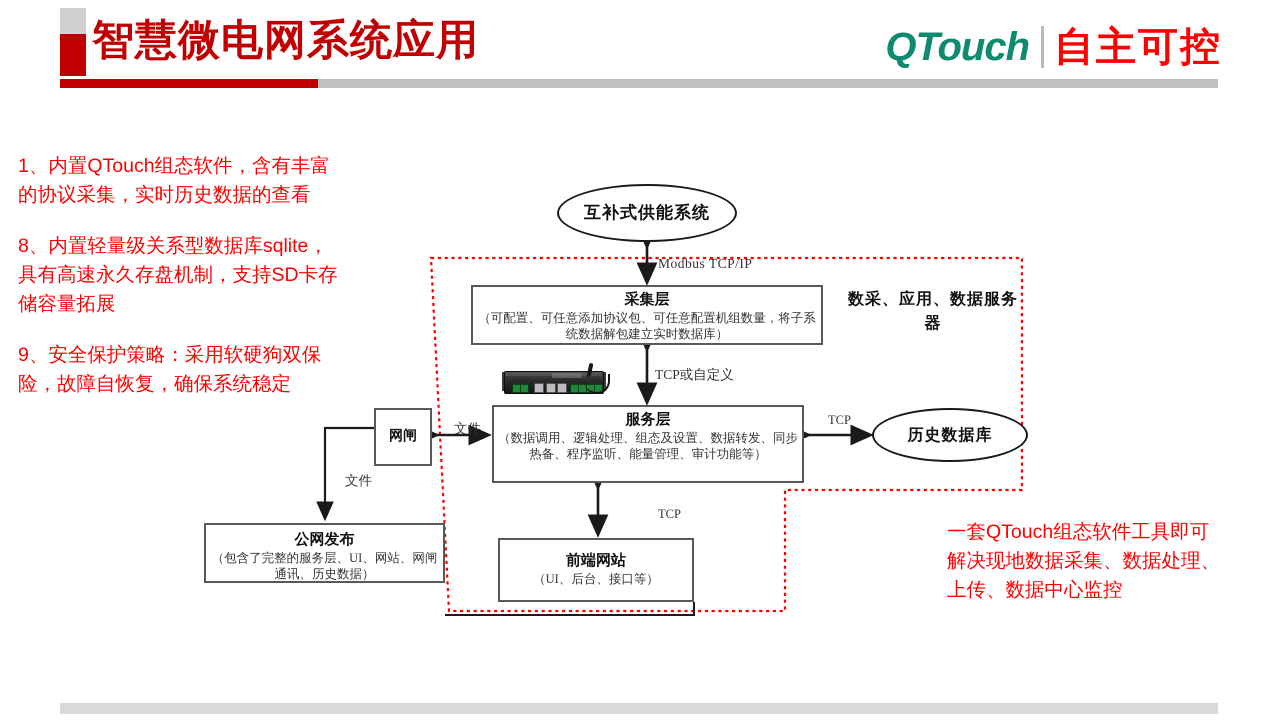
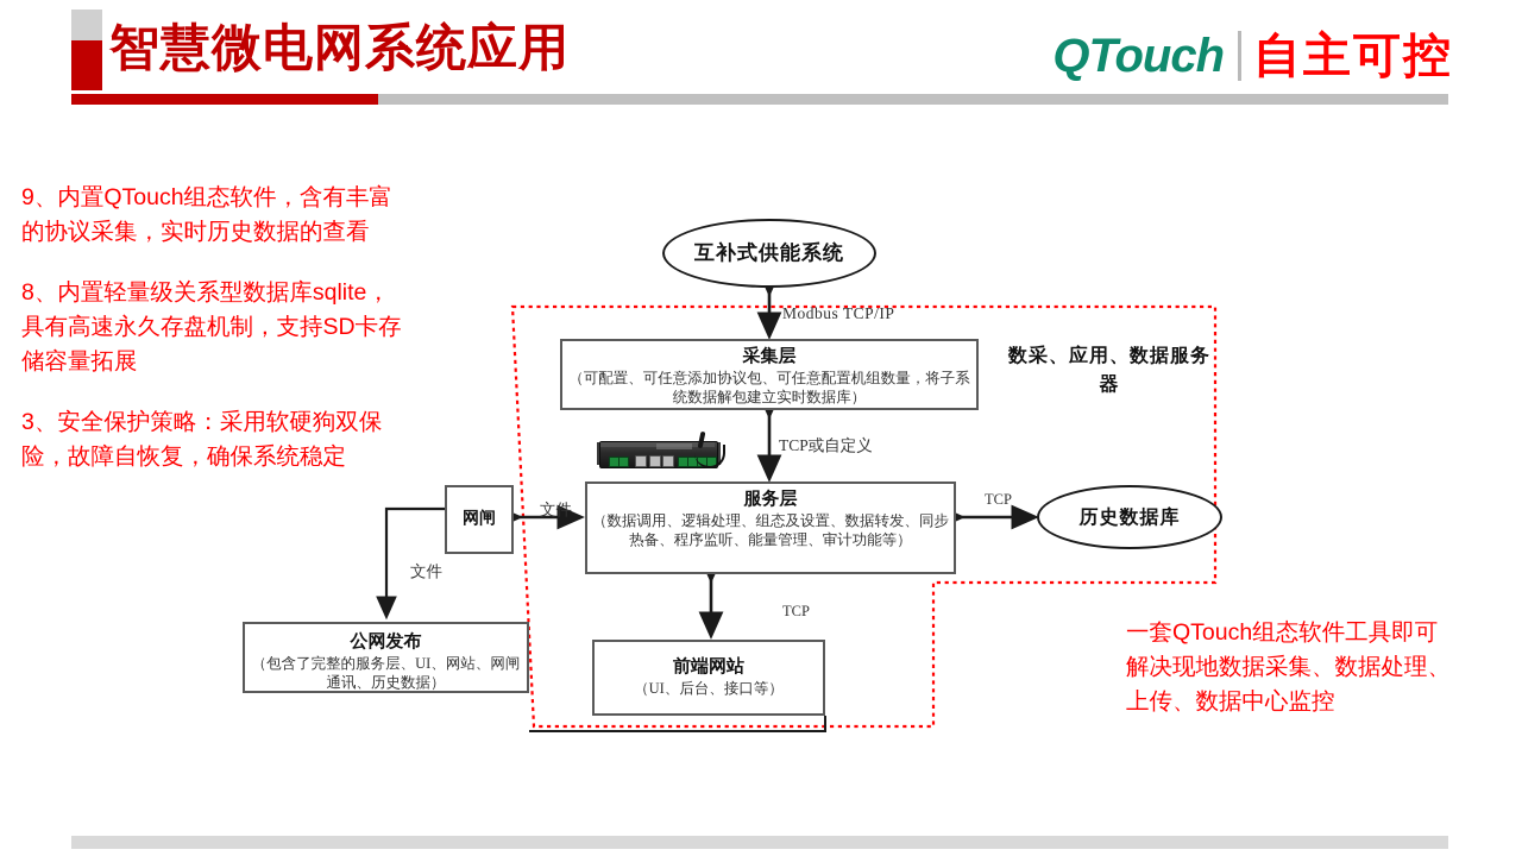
  智慧微电网系统应用
  QTouch
  自主可控
- 1、内置QTouch组态软件，含有丰富的协议采集，实时历史数据的查看
+ 9、内置QTouch组态软件，含有丰富的协议采集，实时历史数据的查看
  8、内置轻量级关系型数据库sqlite，具有高速永久存盘机制，支持SD卡存储容量拓展
- 9、安全保护策略：采用软硬狗双保险，故障自恢复，确保系统稳定
+ 3、安全保护策略：采用软硬狗双保险，故障自恢复，确保系统稳定
  一套QTouch组态软件工具即可解决现地数据采集、数据处理、上传、数据中心监控
  互补式供能系统
  Modbus TCP/IP
  采集层
  （可配置、可任意添加协议包、可任意配置机组数量，将子系统数据解包建立实时数据库）
  数采、应用、数据服务器
  TCP或自定义
  服务层
  （数据调用、逻辑处理、组态及设置、数据转发、同步热备、程序监听、能量管理、审计功能等）
  网闸
  文件
  文件
  TCP
  TCP
  历史数据库
  公网发布
  （包含了完整的服务层、UI、网站、网闸通讯、历史数据）
  前端网站
  （UI、后台、接口等）
